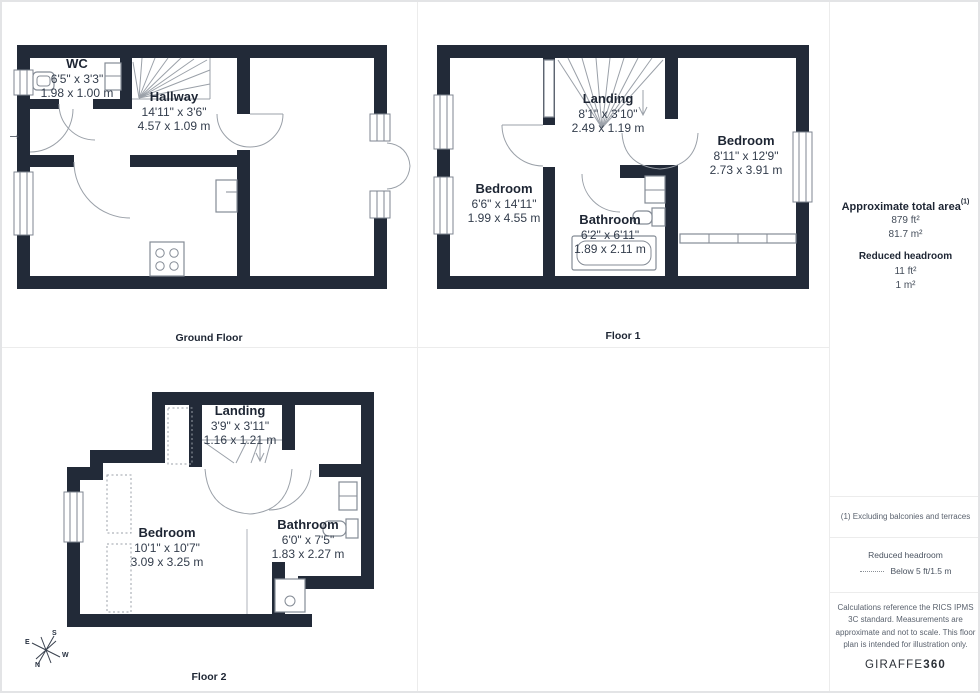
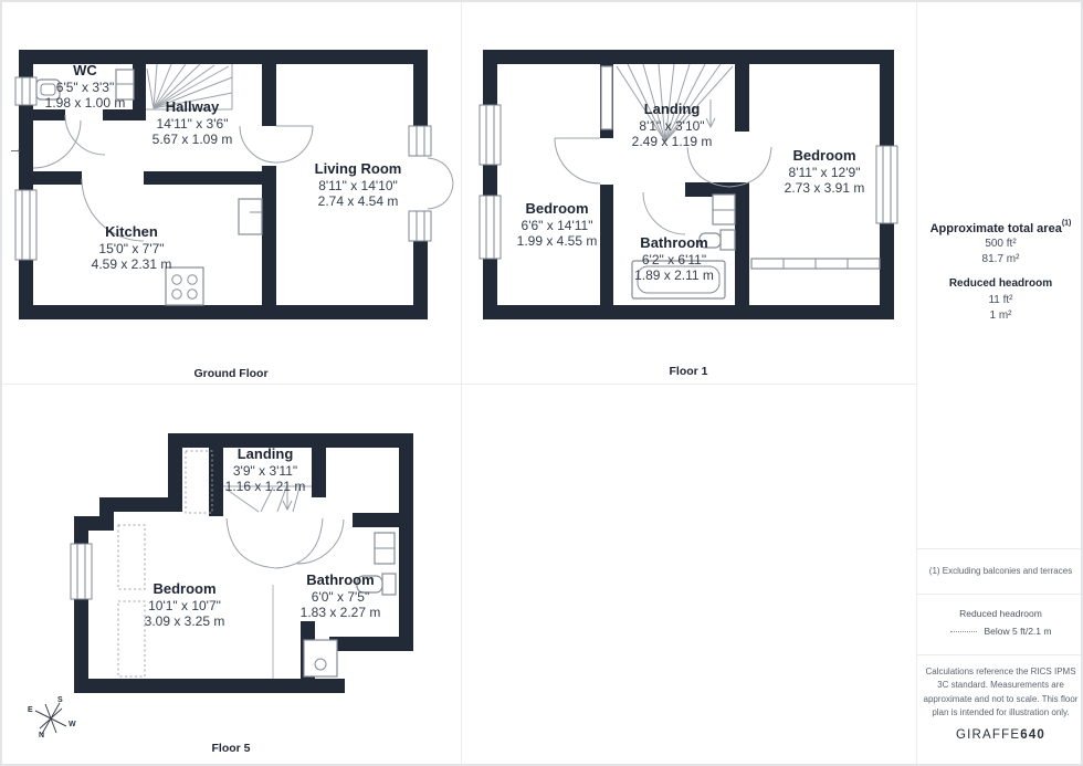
  →
  WC
  6'5" x 3'3"
  1.98 x 1.00 m
  Hallway
  14'11" x 3'6"
- 4.57 x 1.09 m
+ 5.67 x 1.09 m
+ Kitchen
+ 15'0" x 7'7"
+ 4.59 x 2.31 m
+ Living Room
+ 8'11" x 14'10"
+ 2.74 x 4.54 m
  Ground Floor
  Landing
  8'1" x 3'10"
  2.49 x 1.19 m
  Bedroom
  6'6" x 14'11"
  1.99 x 4.55 m
  Bedroom
  8'11" x 12'9"
  2.73 x 3.91 m
  Bathroom
  6'2" x 6'11"
  1.89 x 2.11 m
  Floor 1
  Landing
  3'9" x 3'11"
  1.16 x 1.21 m
  Bedroom
  10'1" x 10'7"
  3.09 x 3.25 m
  Bathroom
  6'0" x 7'5"
  1.83 x 2.27 m
- Floor 2
+ Floor 5
  Approximate total area
- 879 ft²
+ 500 ft²
  81.7 m²
  Reduced headroom
  11 ft²
  1 m²
  (1) Excluding balconies and terraces
  Reduced headroom
- Below 5 ft/1.5 m
+ Below 5 ft/2.1 m
  Calculations reference the RICS IPMS 3C standard. Measurements are approximate and not to scale. This floor plan is intended for illustration only.
- GIRAFFE360
+ GIRAFFE640
